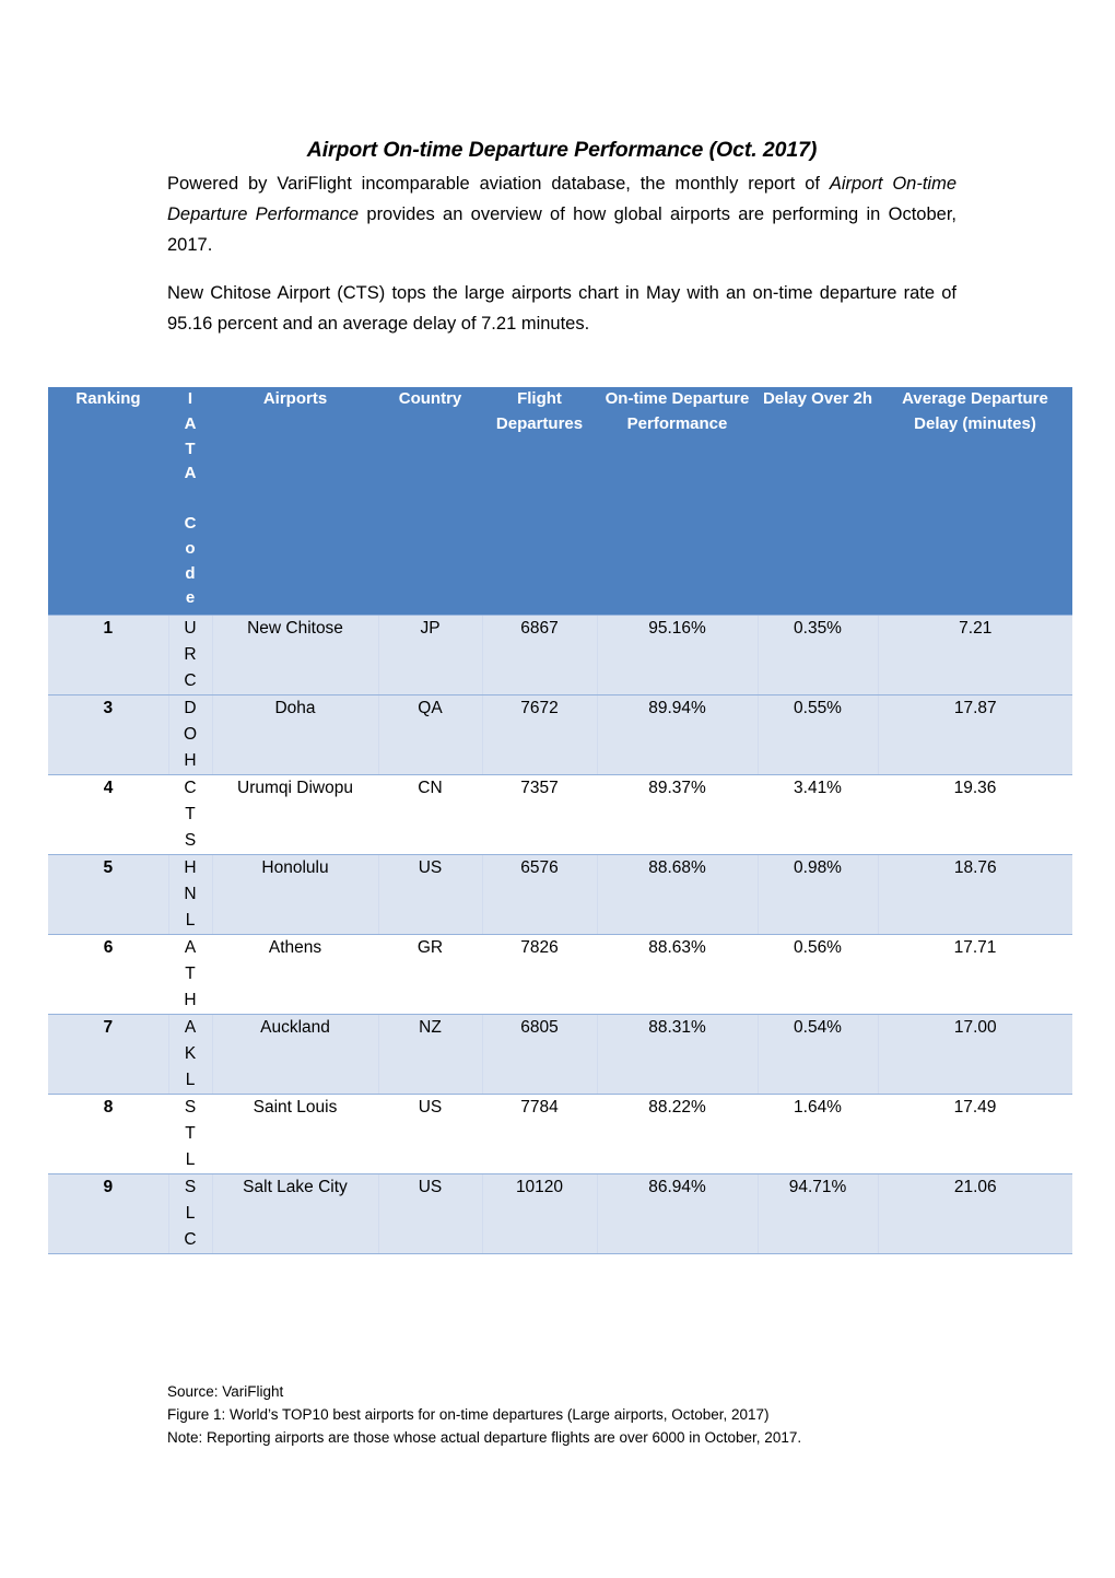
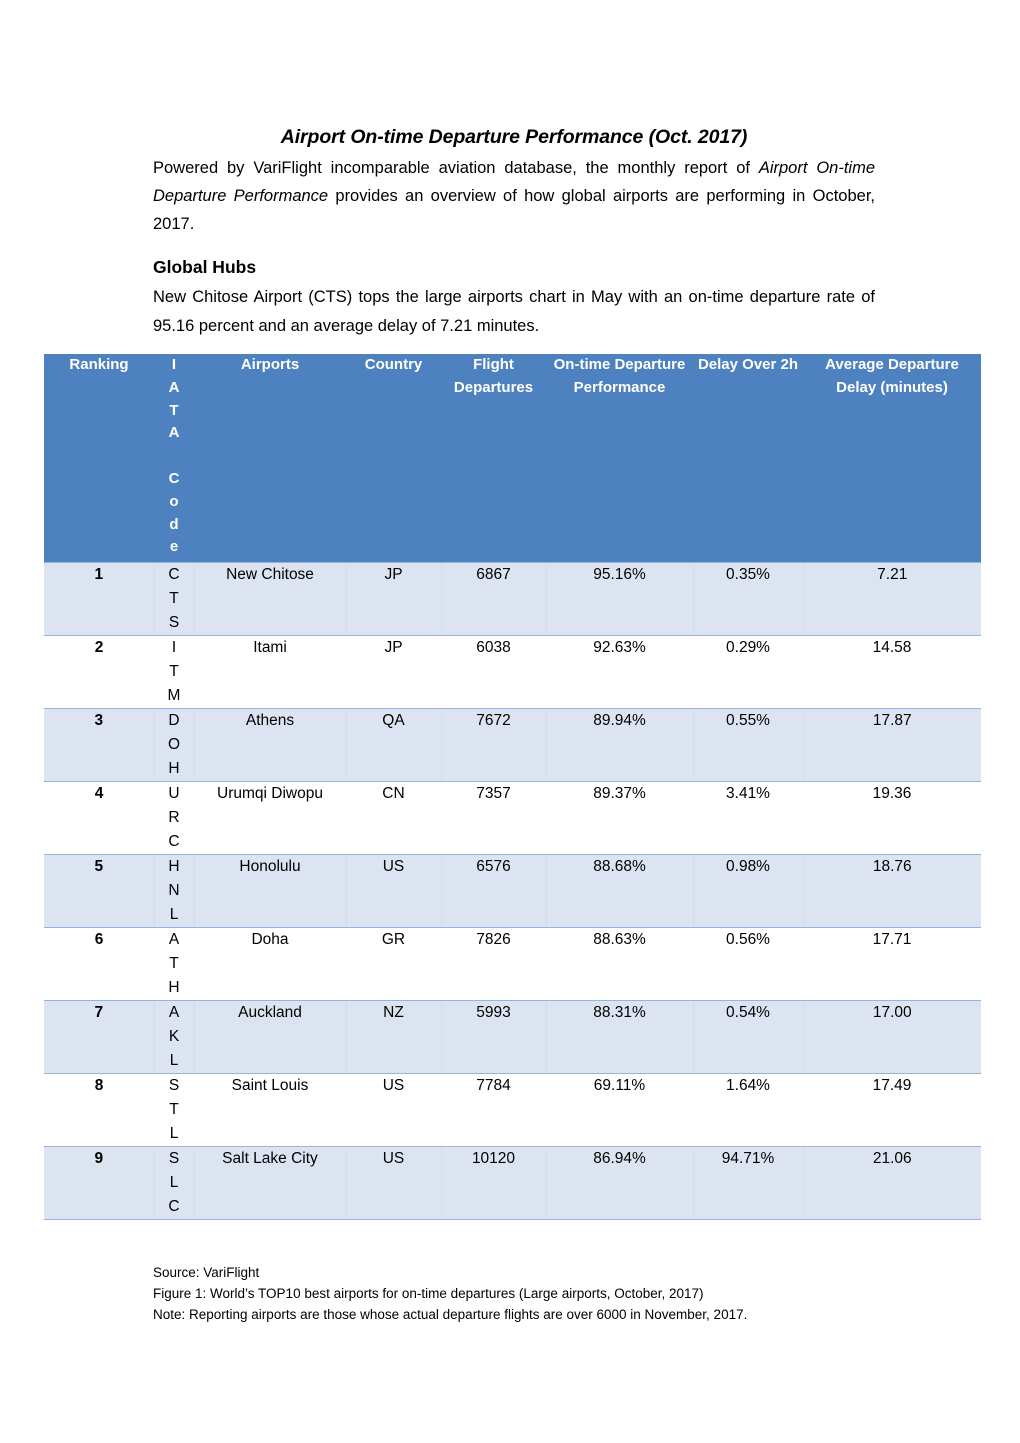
  Airport On-time Departure Performance (Oct. 2017)
  Powered by VariFlight incomparable aviation database, the monthly report of Airport On-time Departure Performance provides an overview of how global airports are performing in October, 2017.
+ Global Hubs
  New Chitose Airport (CTS) tops the large airports chart in May with an on-time departure rate of 95.16 percent and an average delay of 7.21 minutes.
  Ranking	I A T A C o d e	Airports	Country	Flight Departures	On-time Departure Performance	Delay Over 2h	Average Departure Delay (minutes)
- 1	U R C	New Chitose	JP	6867	95.16%	0.35%	7.21
+ 1	C T S	New Chitose	JP	6867	95.16%	0.35%	7.21
+ 2	I T M	Itami	JP	6038	92.63%	0.29%	14.58
- 3	D O H	Doha	QA	7672	89.94%	0.55%	17.87
+ 3	D O H	Athens	QA	7672	89.94%	0.55%	17.87
- 4	C T S	Urumqi Diwopu	CN	7357	89.37%	3.41%	19.36
+ 4	U R C	Urumqi Diwopu	CN	7357	89.37%	3.41%	19.36
  5	H N L	Honolulu	US	6576	88.68%	0.98%	18.76
- 6	A T H	Athens	GR	7826	88.63%	0.56%	17.71
+ 6	A T H	Doha	GR	7826	88.63%	0.56%	17.71
- 7	A K L	Auckland	NZ	6805	88.31%	0.54%	17.00
+ 7	A K L	Auckland	NZ	5993	88.31%	0.54%	17.00
- 8	S T L	Saint Louis	US	7784	88.22%	1.64%	17.49
+ 8	S T L	Saint Louis	US	7784	69.11%	1.64%	17.49
  9	S L C	Salt Lake City	US	10120	86.94%	94.71%	21.06
  Source: VariFlight
  Figure 1: World’s TOP10 best airports for on-time departures (Large airports, October, 2017)
- Note: Reporting airports are those whose actual departure flights are over 6000 in October, 2017.
+ Note: Reporting airports are those whose actual departure flights are over 6000 in November, 2017.
